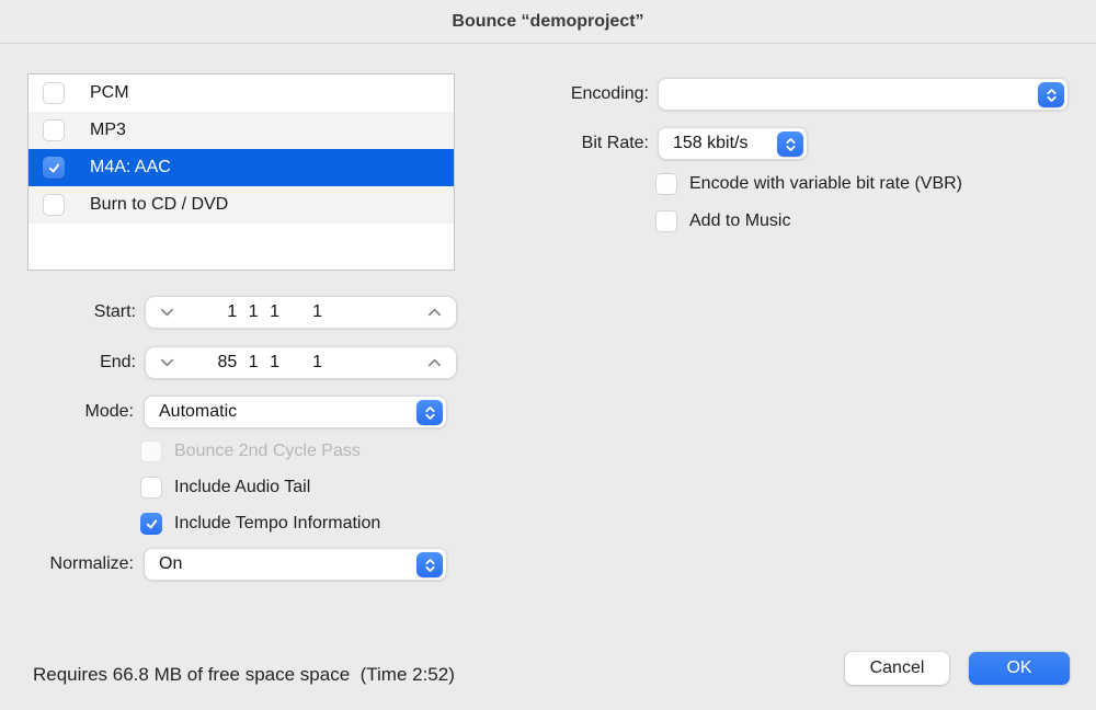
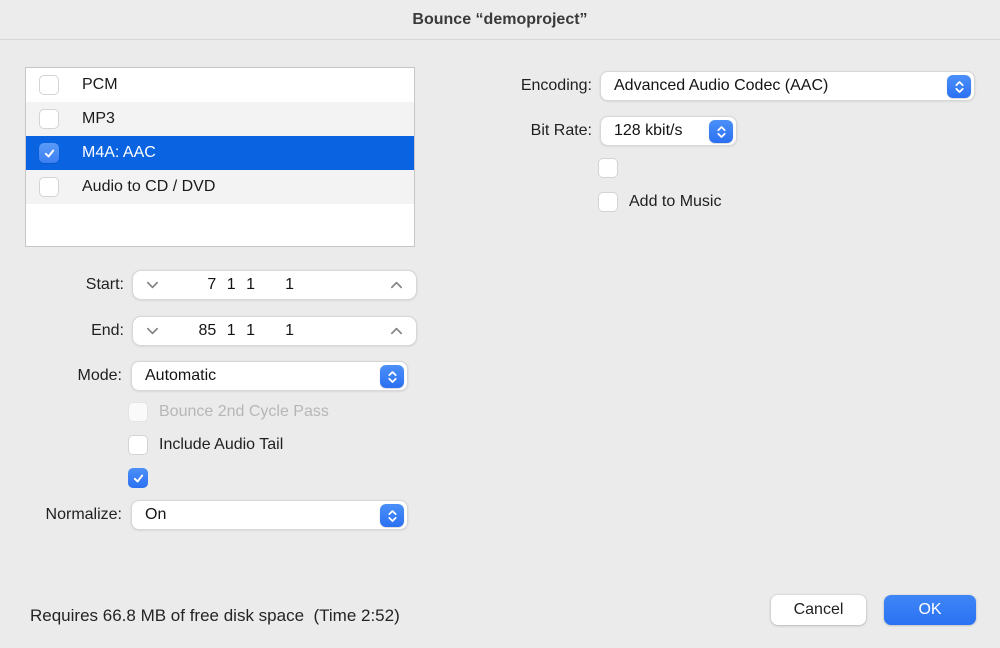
  Bounce “demoproject”
  PCM
  MP3
  M4A: AAC
- Burn to CD / DVD
+ Audio to CD / DVD
  Encoding:
+ Advanced Audio Codec (AAC)
  Bit Rate:
- 158 kbit/s
+ 128 kbit/s
- Encode with variable bit rate (VBR)
  Add to Music
  Start:
- 1 1 1
+ 7 1 1
  1
  End:
  85 1 1
  1
  Mode:
  Automatic
  Bounce 2nd Cycle Pass
  Include Audio Tail
- Include Tempo Information
  Normalize:
  On
- Requires 66.8 MB of free space space (Time 2:52)
+ Requires 66.8 MB of free disk space (Time 2:52)
  Cancel
  OK
